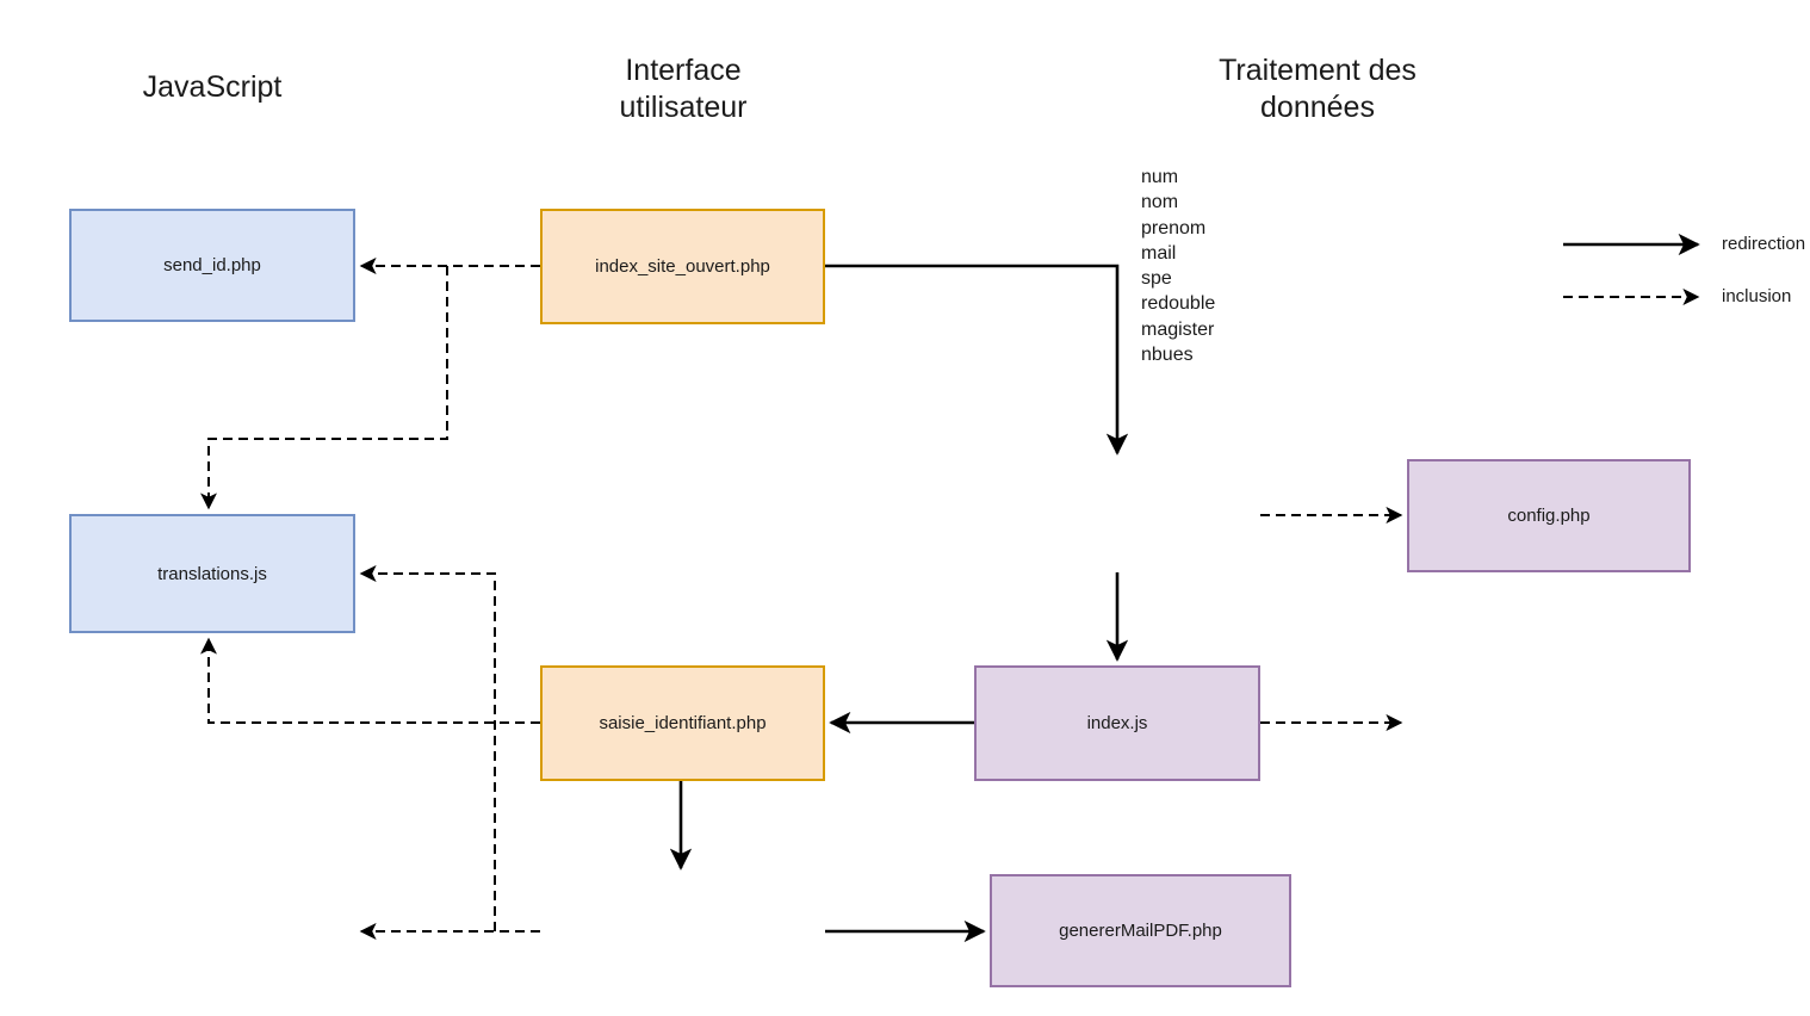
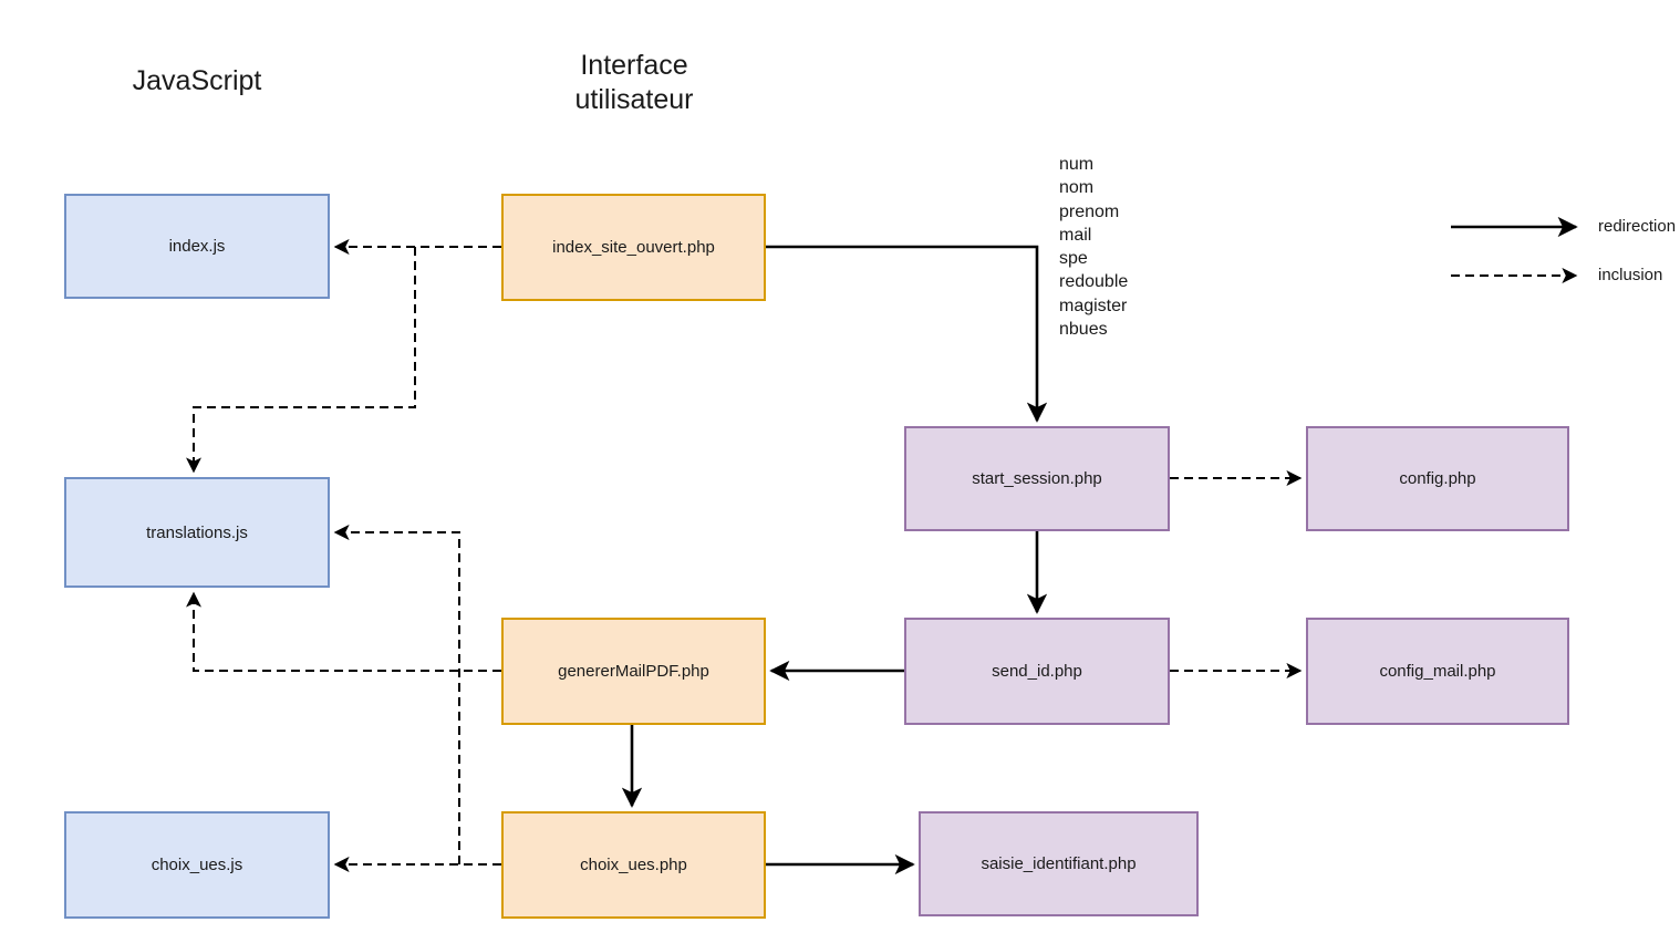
  JavaScript
  Interface
  utilisateur
- Traitement des
- données
  num
  nom
  prenom
  mail
  spe
  redouble
  magister
  nbues
- send_id.php
+ index.js
  translations.js
+ choix_ues.js
  index_site_ouvert.php
- saisie_identifiant.php
+ genererMailPDF.php
+ choix_ues.php
+ start_session.php
  config.php
- index.js
+ send_id.php
+ config_mail.php
- genererMailPDF.php
+ saisie_identifiant.php
  redirection
  inclusion
